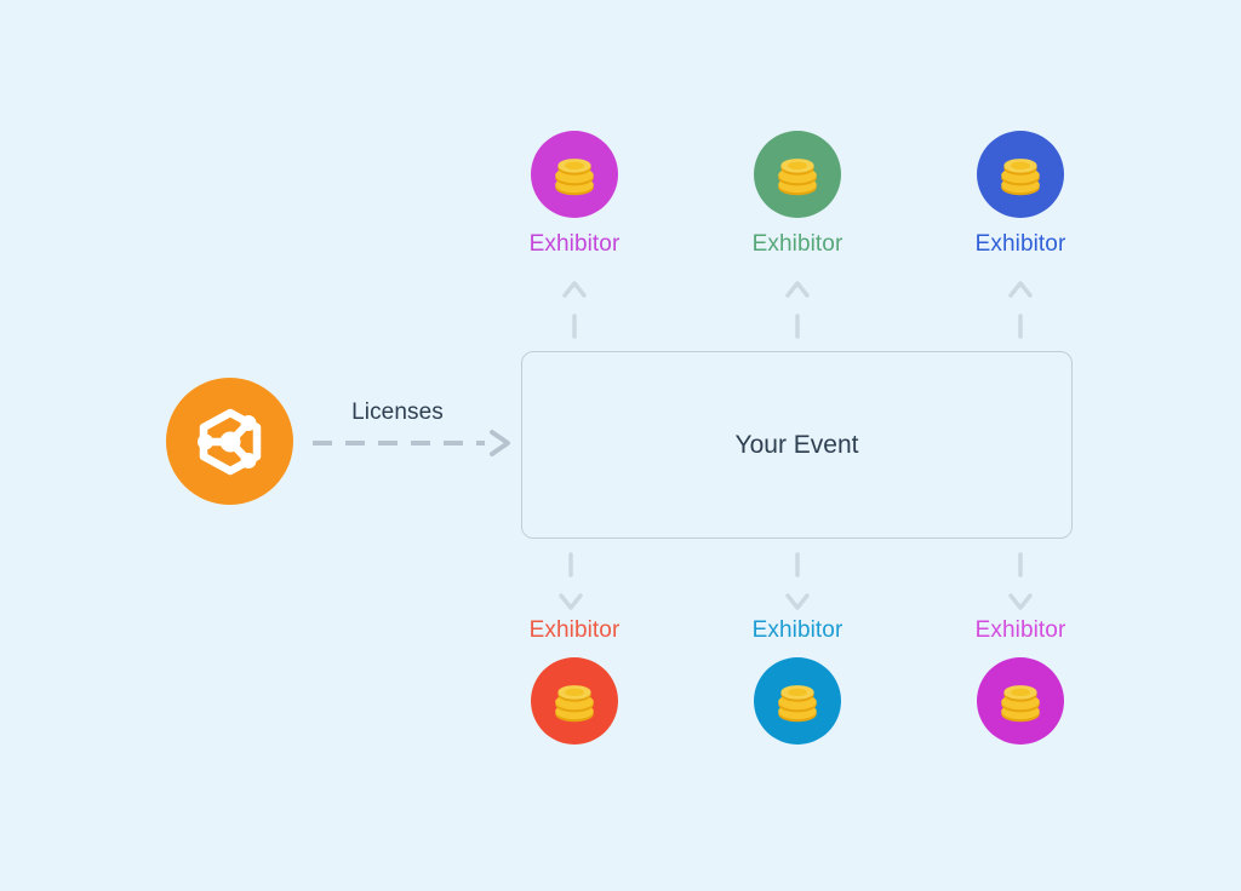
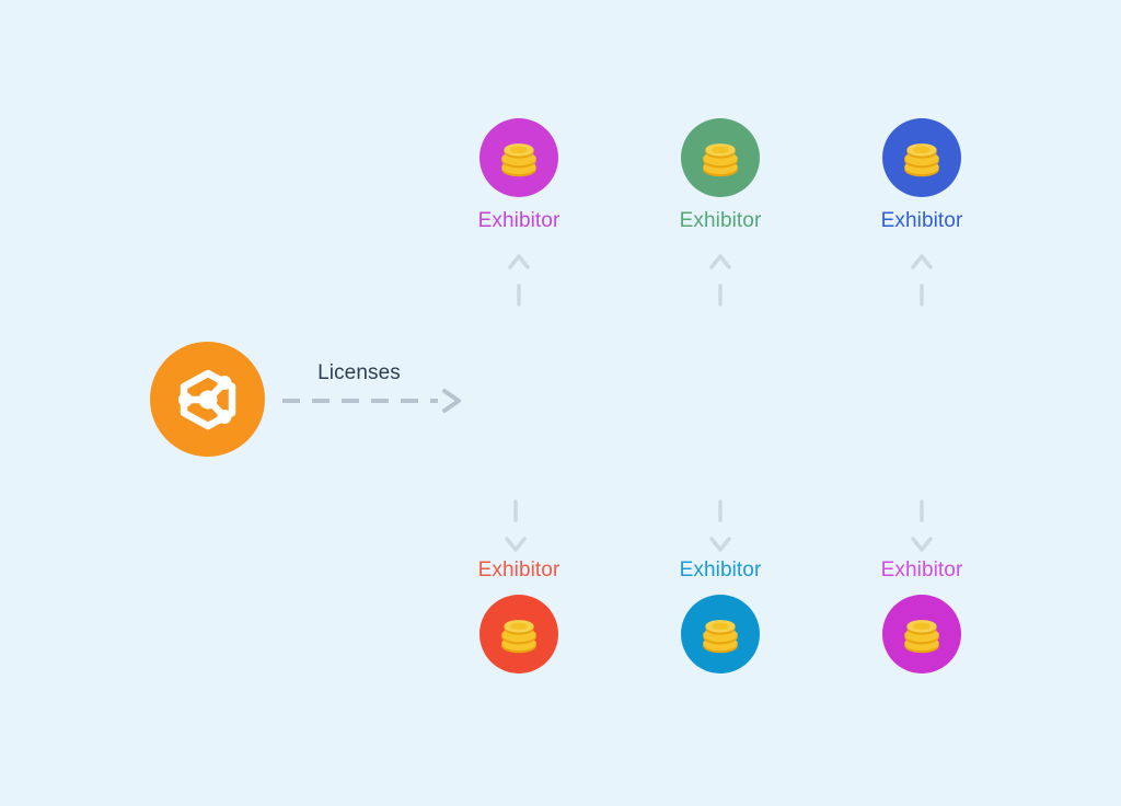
  Licenses
- Your Event
  Exhibitor
  Exhibitor
  Exhibitor
  Exhibitor
  Exhibitor
  Exhibitor
